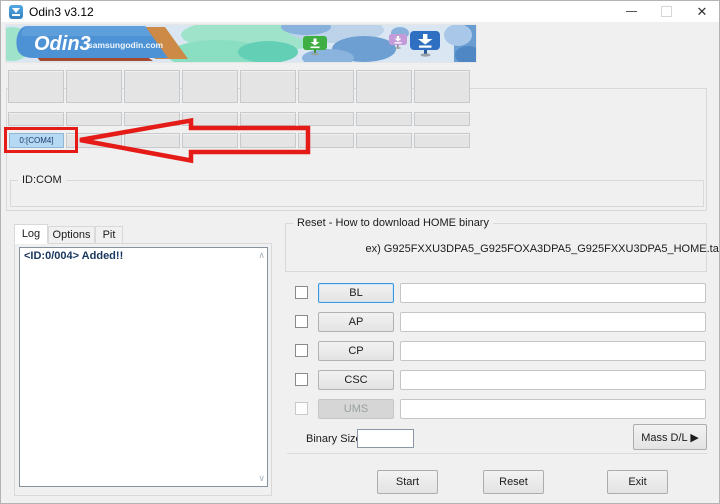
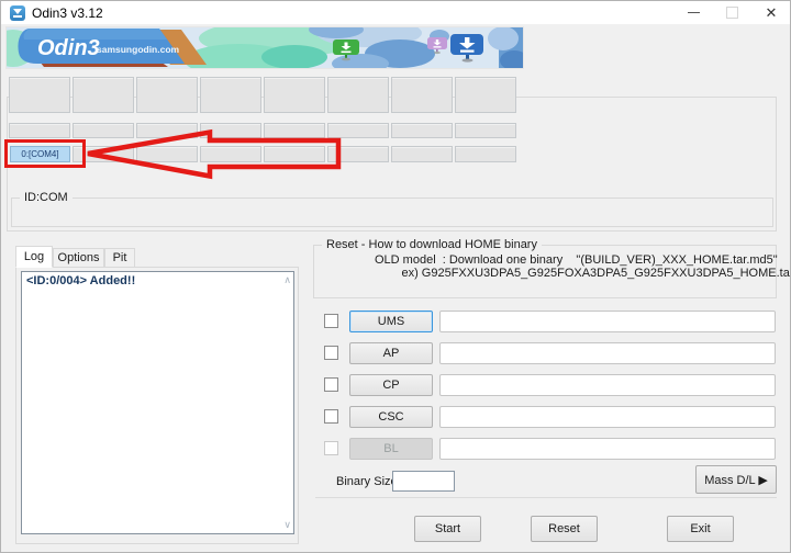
  Odin3 v3.12
  ✕
  Odin3
  samsungodin.com
  ID:COM
  0:[COM4]
  Log
  Options
  Pit
  <ID:0/004> Added!!
  ∧
  ∨
  Reset - How to download HOME binary
+ OLD model : Download one binary "(BUILD_VER)_XXX_HOME.tar.md5"
  ex) G925FXXU3DPA5_G925FOXA3DPA5_G925FXXU3DPA5_HOME.ta
- BL
+ UMS
  AP
  CP
  CSC
- UMS
+ BL
  Binary Siz
  Mass D/L ▶
  Start
  Reset
  Exit
